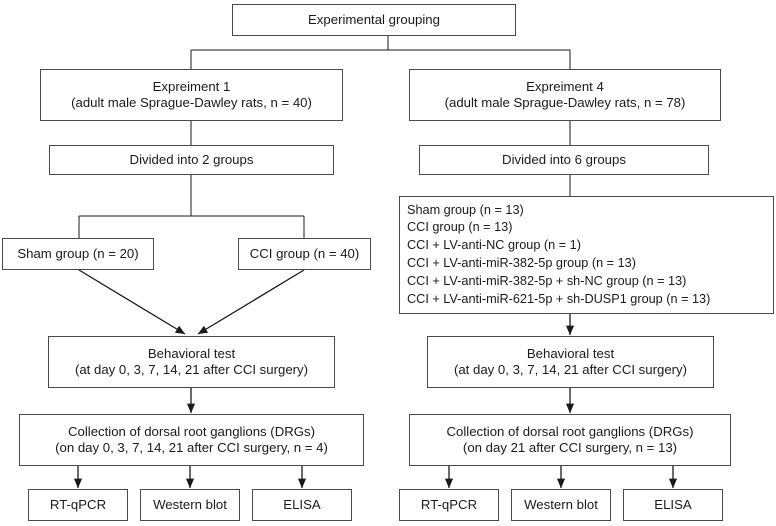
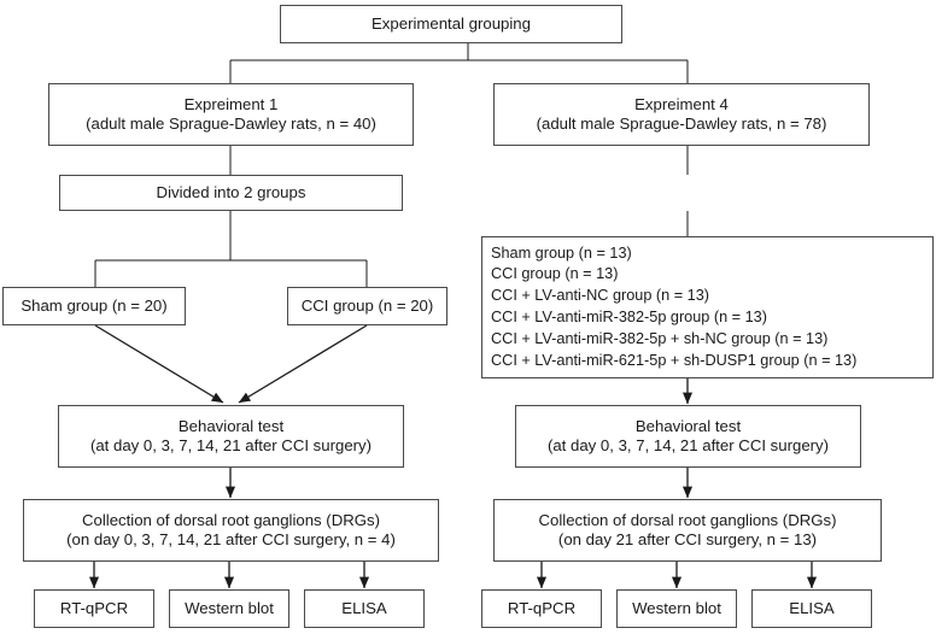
  Experimental grouping
  Expreiment 1
  (adult male Sprague-Dawley rats, n = 40)
  Divided into 2 groups
  Sham group (n = 20)
- CCI group (n = 40)
+ CCI group (n = 20)
  Behavioral test
  (at day 0, 3, 7, 14, 21 after CCI surgery)
  Collection of dorsal root ganglions (DRGs)
  (on day 0, 3, 7, 14, 21 after CCI surgery, n = 4)
  RT-qPCR
  Western blot
  ELISA
  Expreiment 4
  (adult male Sprague-Dawley rats, n = 78)
- Divided into 6 groups
  Sham group (n = 13)
  CCI group (n = 13)
- CCI + LV-anti-NC group (n = 1)
+ CCI + LV-anti-NC group (n = 13)
  CCI + LV-anti-miR-382-5p group (n = 13)
  CCI + LV-anti-miR-382-5p + sh-NC group (n = 13)
  CCI + LV-anti-miR-621-5p + sh-DUSP1 group (n = 13)
  Behavioral test
  (at day 0, 3, 7, 14, 21 after CCI surgery)
  Collection of dorsal root ganglions (DRGs)
  (on day 21 after CCI surgery, n = 13)
  RT-qPCR
  Western blot
  ELISA
